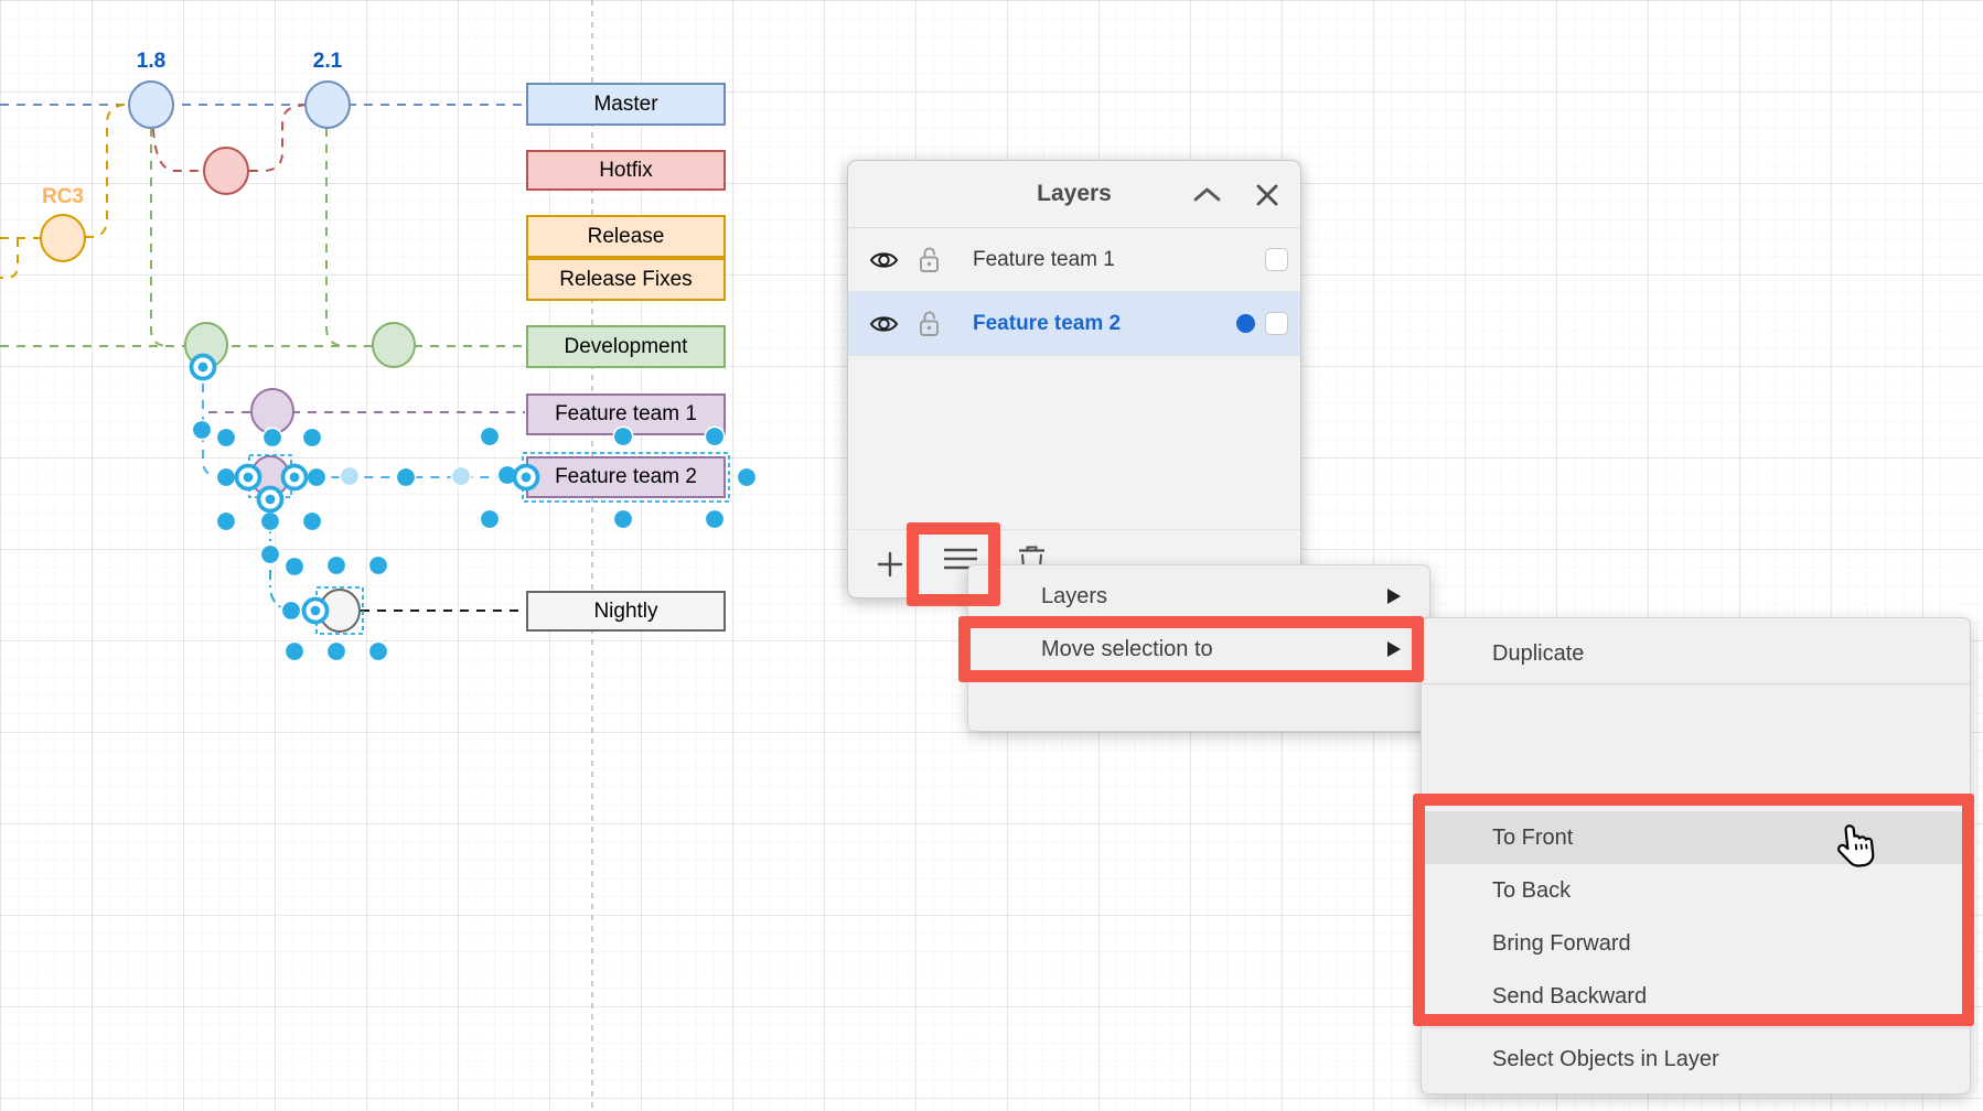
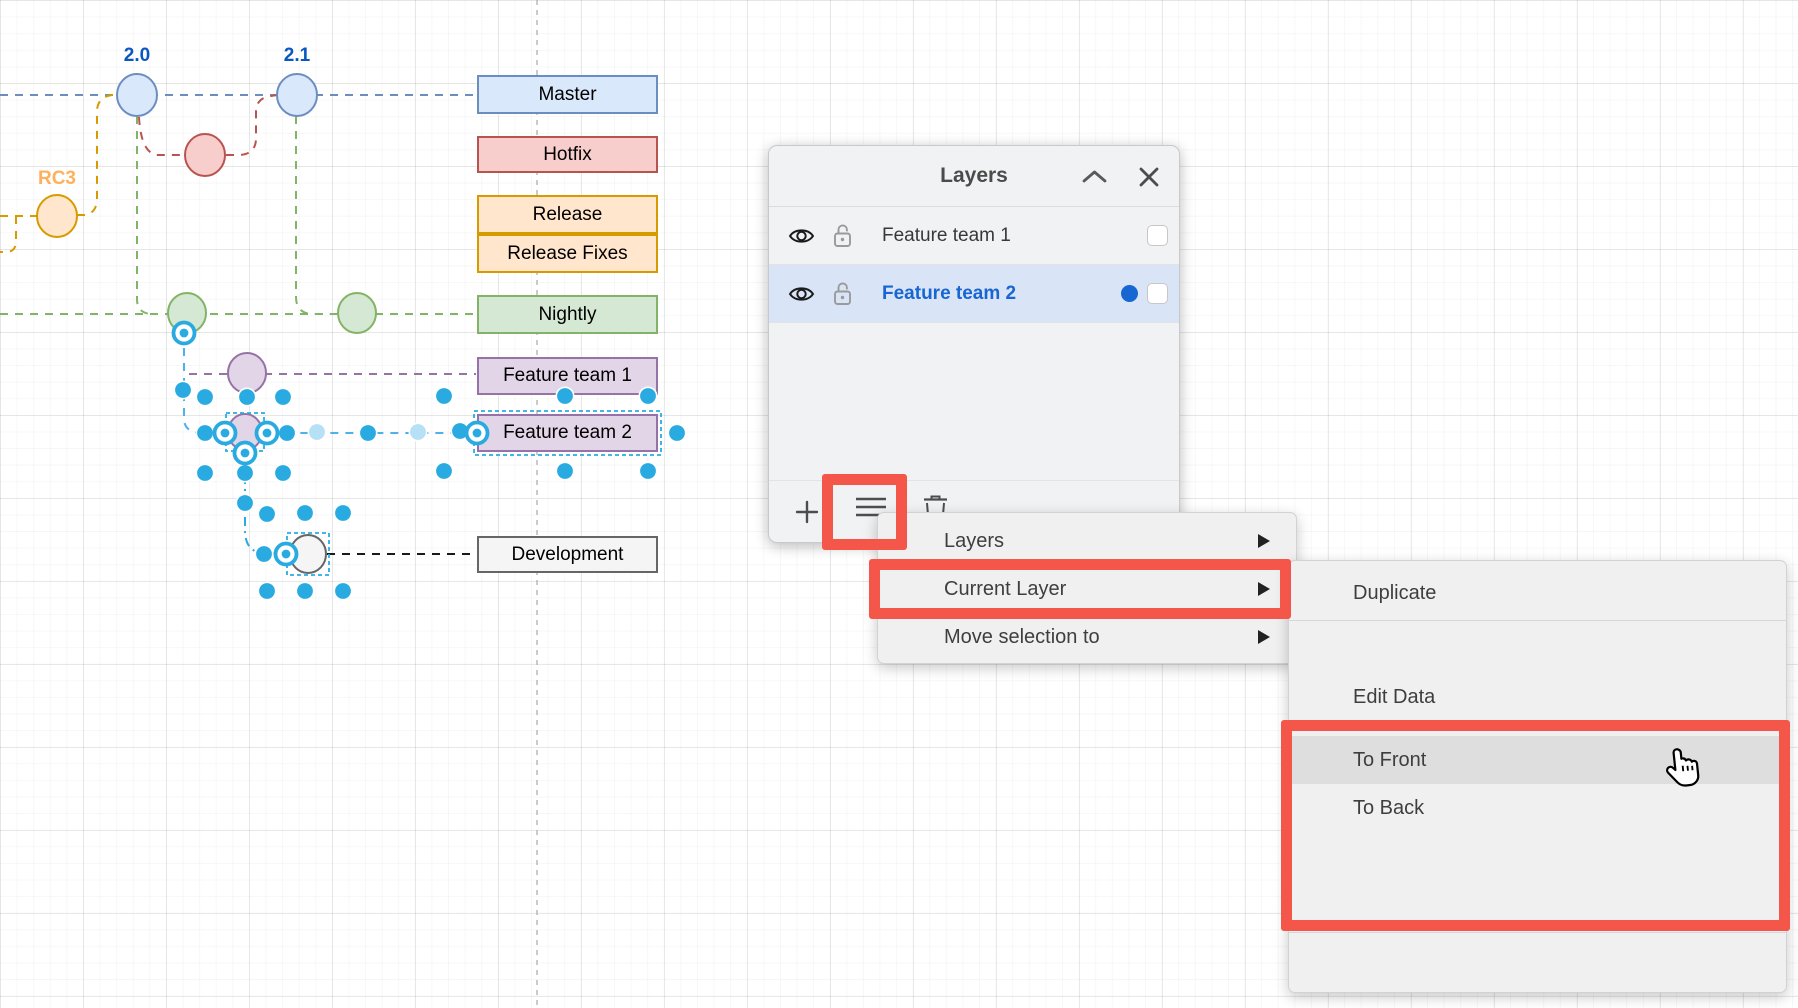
- 1.8
+ 2.0
  2.1
  RC3
  Master
  Hotfix
  Release
  Release Fixes
- Development
+ Nightly
  Feature team 1
  Feature team 2
- Nightly
+ Development
  Layers
  Feature team 1
  Feature team 2
  Layers
+ Current Layer
  Move selection to
  Duplicate
+ Edit Data
  To Front
  To Back
- Bring Forward
- Send Backward
- Select Objects in Layer
